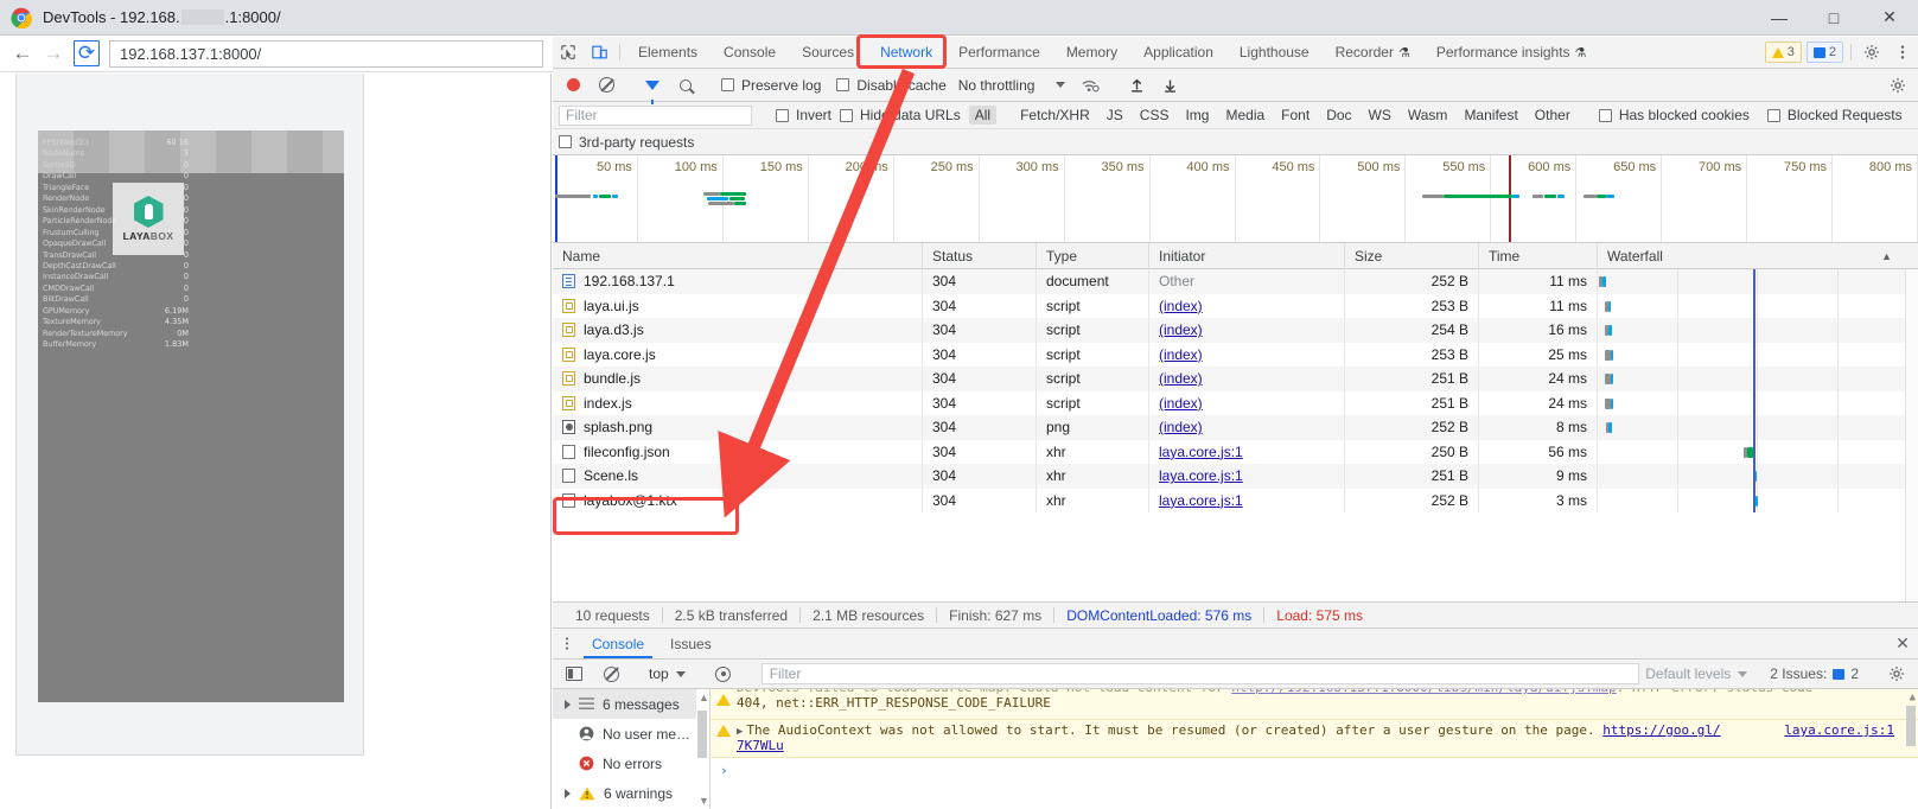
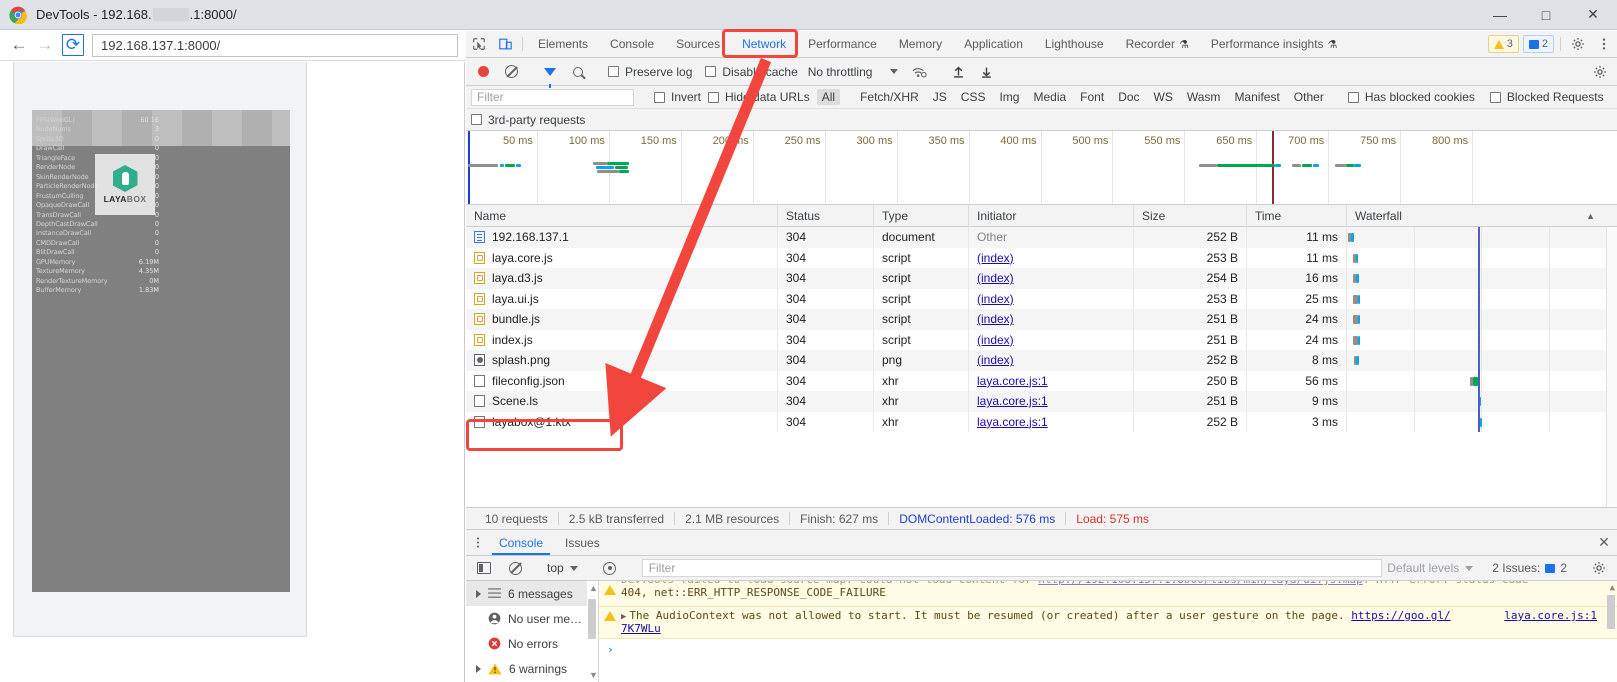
  DevTools - 192.168.
  .1:8000/
  —
  □
  ✕
  ←
  →
  ⟳
  192.168.137.1:8000/
  FPS(WebGL)
  60 16
  NodeNums
  3
  Sprite3D
  0
  DrawCall
  0
  TriangleFace
  0
  RenderNode
  0
  SkinRenderNode
  0
  ParticleRenderNode
  0
  FrustumCulling
  0
  OpaqueDrawCall
  0
  TransDrawCall
  0
  DepthCastDrawCall
  0
  InstanceDrawCall
  0
  CMDDrawCall
  0
  BlitDrawCall
  0
  GPUMemory
  6.19M
  TextureMemory
  4.35M
  RenderTextureMemory
  0M
  BufferMemory
  1.83M
  LAYABOX
  Elements
  Console
  Sources
  Network
  Performance
  Memory
  Application
  Lighthouse
  Recorder
  ⚗
  Performance insights
  ⚗
  3
  2
  Preserve log
  Disabl cache
  No throttling
  Filter
  Invert
  Hidata URLs
  All
  Fetch/XHR
  JS
  CSS
  Img
  Media
  Font
  Doc
  WS
  Wasm
  Manifest
  Other
  Has blocked cookies
  Blocked Requests
  3rd-party requests
  50 ms
  100 ms
  150 ms
  20 ms
  250 ms
  300 ms
  350 ms
  400 ms
- 450 ms
  500 ms
  550 ms
- 600 ms
  650 ms
  700 ms
  750 ms
  800 ms
  Name
  Status
  Type
  Initiator
  Size
  Time
  Waterfall
  ▲
  192.168.137.1
  304
  document
  Other
  252 B
  11 ms
- laya.ui.js
+ laya.core.js
  304
  script
  (index)
  253 B
  11 ms
  laya.d3.js
  304
  script
  (index)
  254 B
  16 ms
- laya.core.js
+ laya.ui.js
  304
  script
  (index)
  253 B
  25 ms
  bundle.js
  304
  script
  (index)
  251 B
  24 ms
  index.js
  304
  script
  (index)
  251 B
  24 ms
  splash.png
  304
  png
  (index)
  252 B
  8 ms
  fileconfig.json
  304
  xhr
  laya.core.js:1
  250 B
  56 ms
  Scene.ls
  304
  xhr
  laya.core.js:1
  251 B
  9 ms
  layabox@1.ktx
  304
  xhr
  laya.core.js:1
  252 B
  3 ms
  10 requests
  2.5 kB transferred
  2.1 MB resources
  Finish: 627 ms
  DOMContentLoaded: 576 ms
  Load: 575 ms
  Console
  Issues
  ✕
  top
  Filter
  Default levels
  2 Issues:
  2
  6 messages
  No user me…
  No errors
  6 warnings
  ▲
  ▼
  404, net::ERR_HTTP_RESPONSE_CODE_FAILURE
  ▶ The AudioContext was not allowed to start. It must be resumed (or created) after a user gesture on the page. https://goo.gl/
  laya.core.js:1
  7K7WLu
  ›
  ▲
